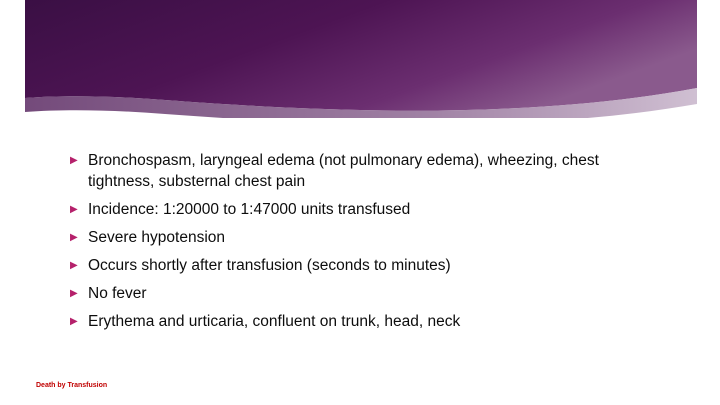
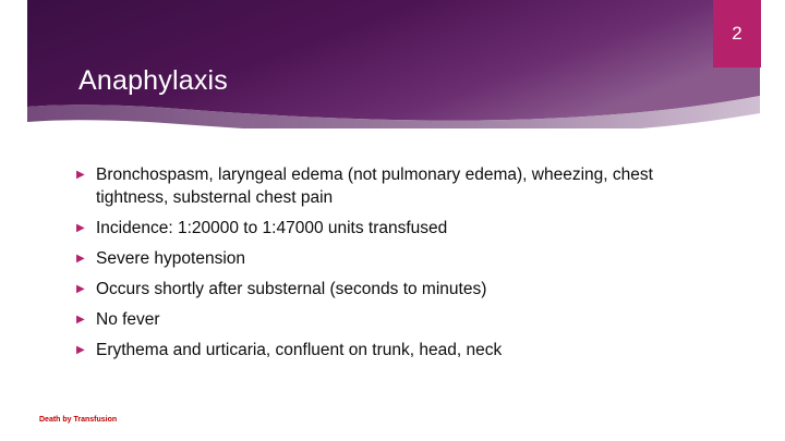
+ 2
+ Anaphylaxis
  ▶
  Bronchospasm, laryngeal edema (not pulmonary edema), wheezing, chest tightness, substernal chest pain
  ▶
  Incidence: 1:20000 to 1:47000 units transfused
  ▶
  Severe hypotension
  ▶
- Occurs shortly after transfusion (seconds to minutes)
+ Occurs shortly after substernal (seconds to minutes)
  ▶
  No fever
  ▶
  Erythema and urticaria, confluent on trunk, head, neck
